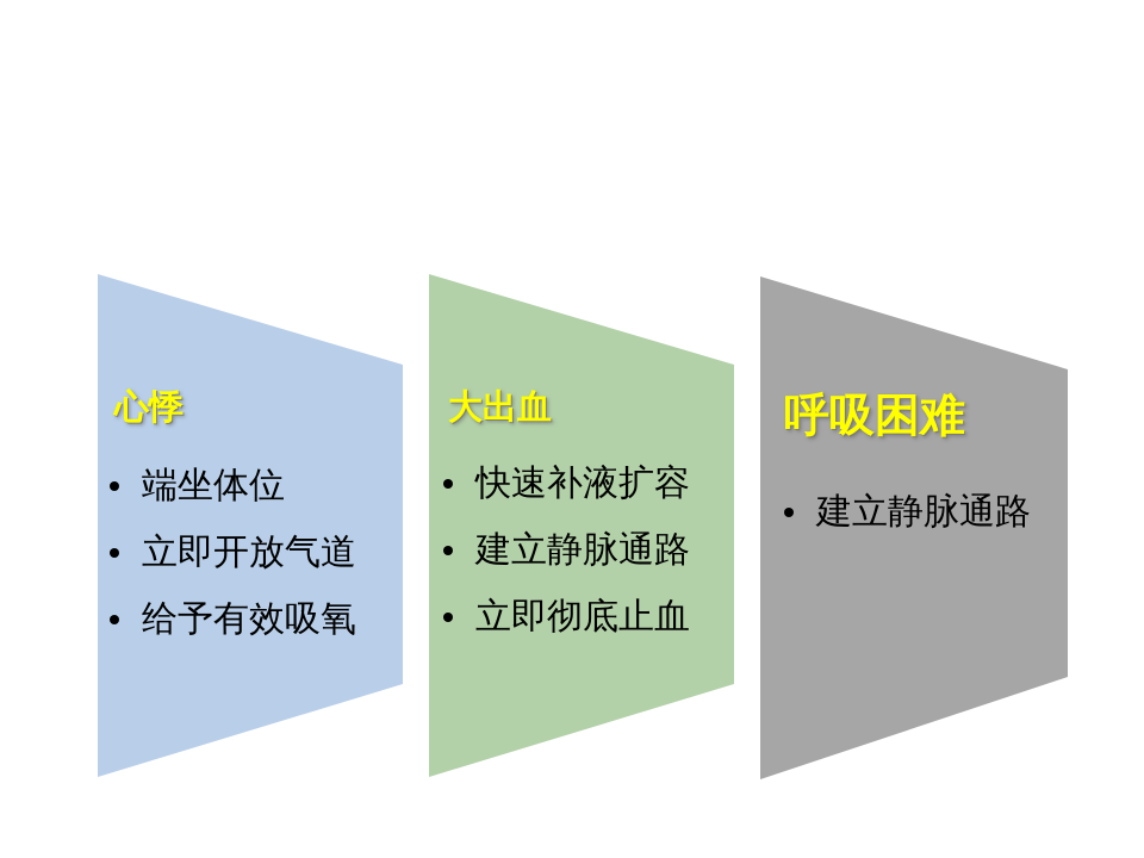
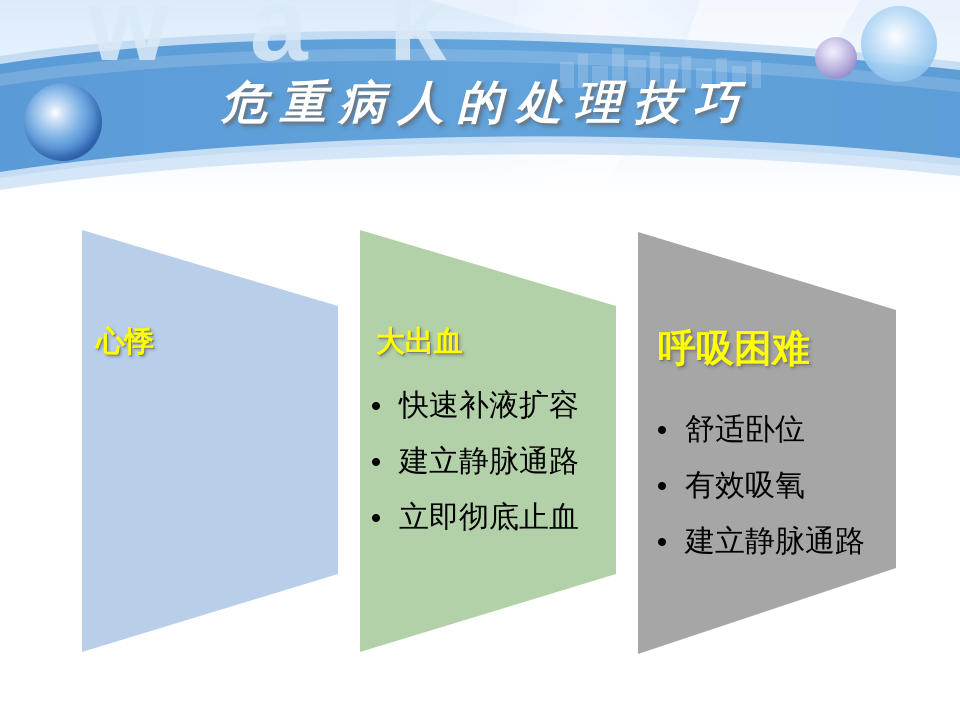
+ w a k
+ 危重病人的处理技巧
  心悸
- 端坐体位
- 立即开放气道
- 给予有效吸氧
  大出血
  快速补液扩容
  建立静脉通路
  立即彻底止血
  呼吸困难
+ 舒适卧位
+ 有效吸氧
  建立静脉通路
